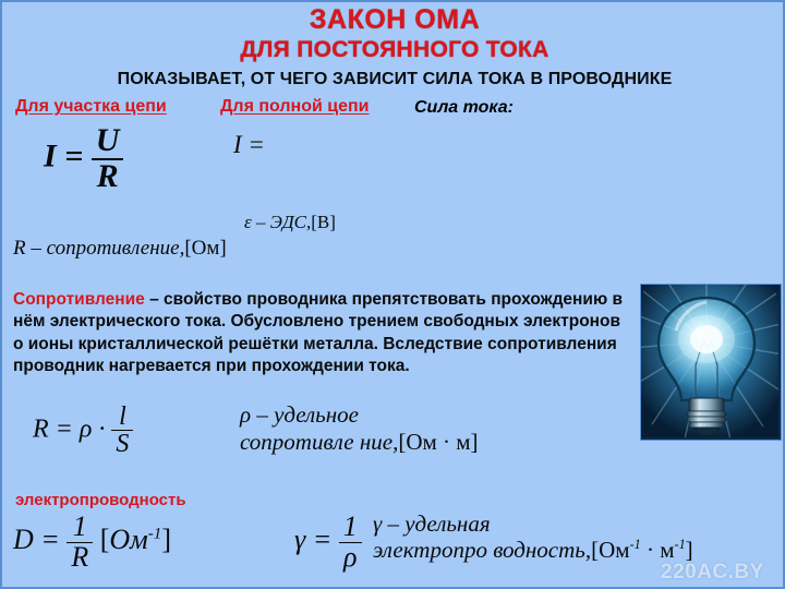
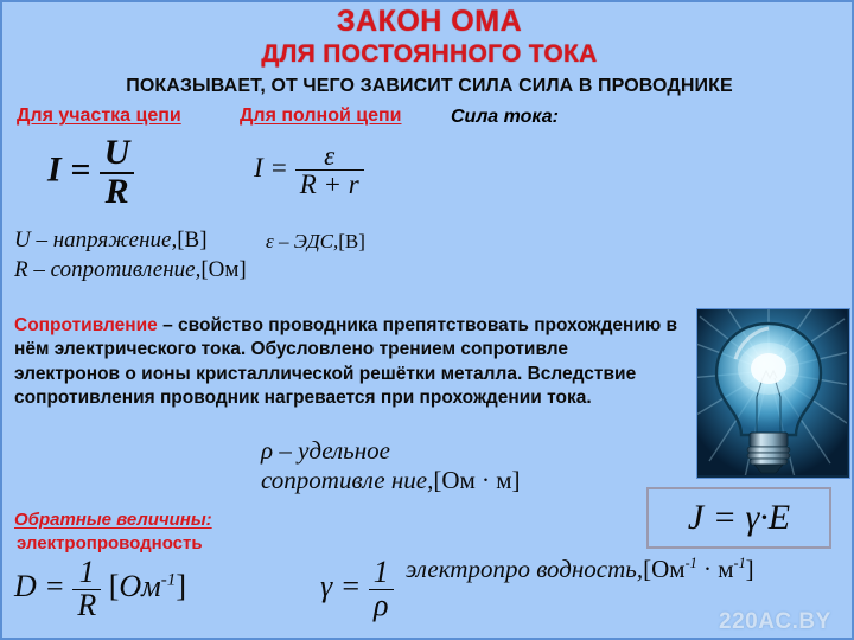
  ЗАКОН ОМА
  ДЛЯ ПОСТОЯННОГО ТОКА
- ПОКАЗЫВАЕТ, ОТ ЧЕГО ЗАВИСИТ СИЛА ТОКА В ПРОВОДНИКЕ
+ ПОКАЗЫВАЕТ, ОТ ЧЕГО ЗАВИСИТ СИЛА СИЛА В ПРОВОДНИКЕ
  Для участка цепи
  Для полной цепи
  Сила тока:
  I =
  U
  R
  I =
+ ε
+ R + r
+ U – напряжение,[В]
  R – сопротивление,[Ом]
  ε – ЭДС,[В]
- Сопротивление – свойство проводника препятствовать прохождению в нём электрического тока. Обусловлено трением свободных электронов о ионы кристаллической решётки металла. Вследствие сопротивления проводник нагревается при прохождении тока.
+ Сопротивление – свойство проводника препятствовать прохождению в нём электрического тока. Обусловлено трением сопротивле электронов о ионы кристаллической решётки металла. Вследствие сопротивления проводник нагревается при прохождении тока.
- R = ρ ·
- l
- S
  ρ – удельное
  сопротивле ние,[Ом · м]
+ Обратные величины:
  электропроводность
  D =
  1
  R
  [Ом-1]
  γ =
  1
  ρ
- γ – удельная
  электропро водность,[Ом-1 · м-1]
+ J
+ =
+ γ
+ ·
+ E
  220AC.BY
